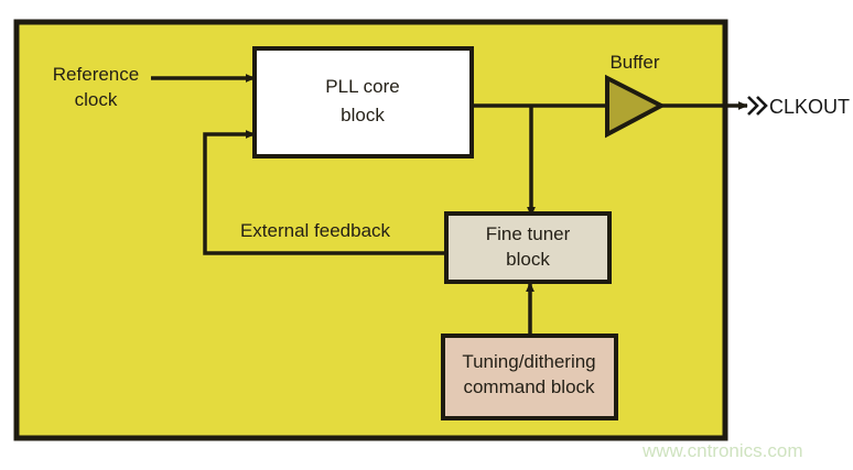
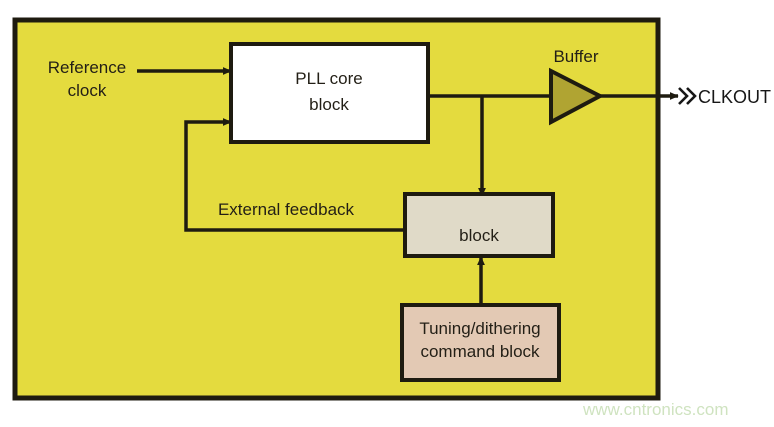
  www.cntronics.com
  PLL core
  block
- Fine tuner
  block
  Tuning/dithering
  command block
  Buffer
  Reference
  clock
  External feedback
  CLKOUT
